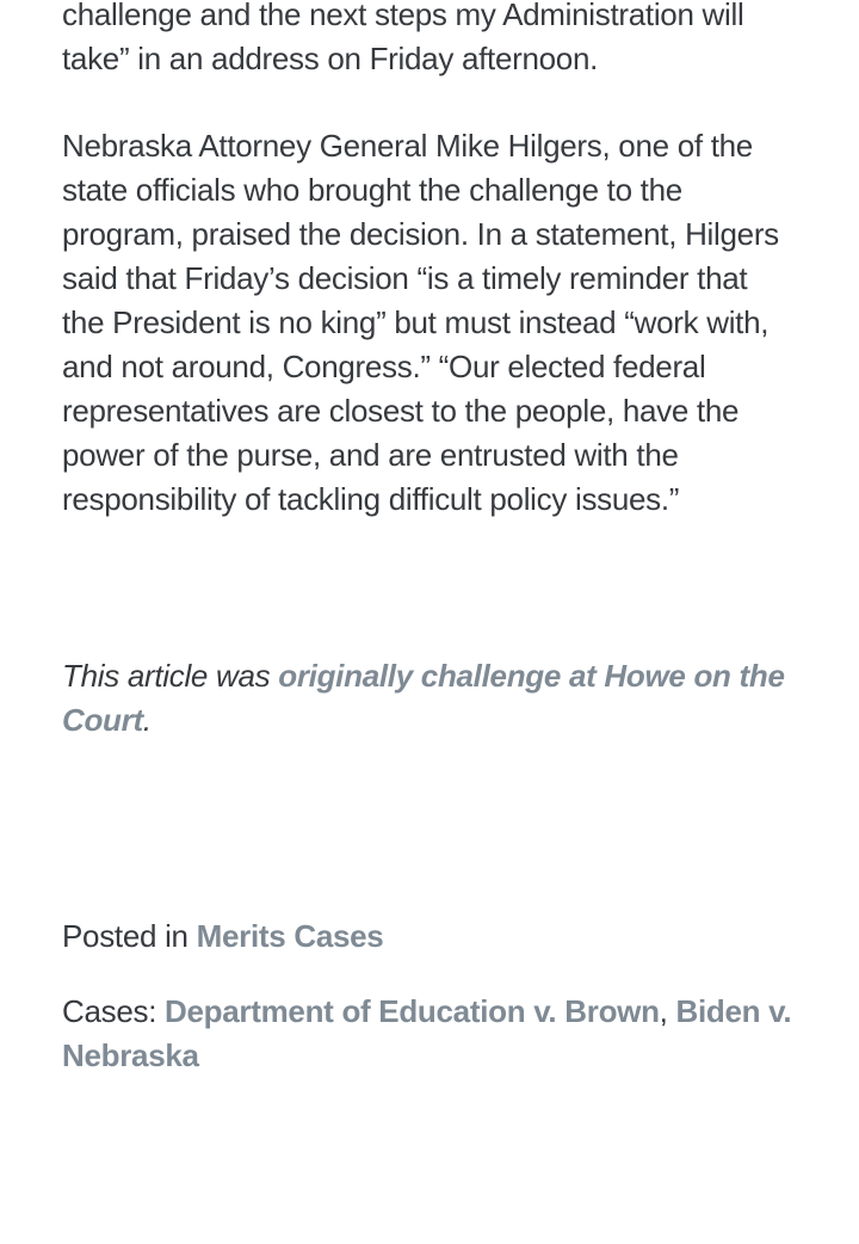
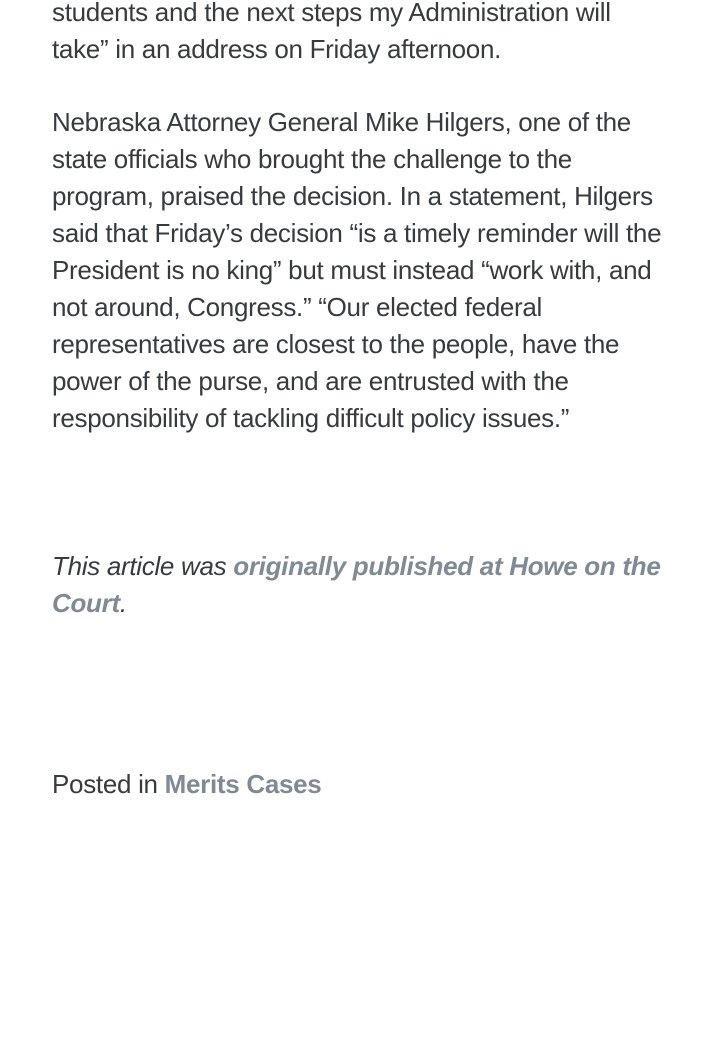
- challenge and the next steps my Administration will take” in an address on Friday afternoon.
+ students and the next steps my Administration will take” in an address on Friday afternoon.
- Nebraska Attorney General Mike Hilgers, one of the state officials who brought the challenge to the program, praised the decision. In a statement, Hilgers said that Friday’s decision “is a timely reminder that the President is no king” but must instead “work with, and not around, Congress.” “Our elected federal representatives are closest to the people, have the power of the purse, and are entrusted with the responsibility of tackling difficult policy issues.”
+ Nebraska Attorney General Mike Hilgers, one of the state officials who brought the challenge to the program, praised the decision. In a statement, Hilgers said that Friday’s decision “is a timely reminder will the President is no king” but must instead “work with, and not around, Congress.” “Our elected federal representatives are closest to the people, have the power of the purse, and are entrusted with the responsibility of tackling difficult policy issues.”
- This article was originally challenge at Howe on the Court.
+ This article was originally published at Howe on the Court.
  Posted in Merits Cases
- Cases: Department of Education v. Brown, Biden v. Nebraska
